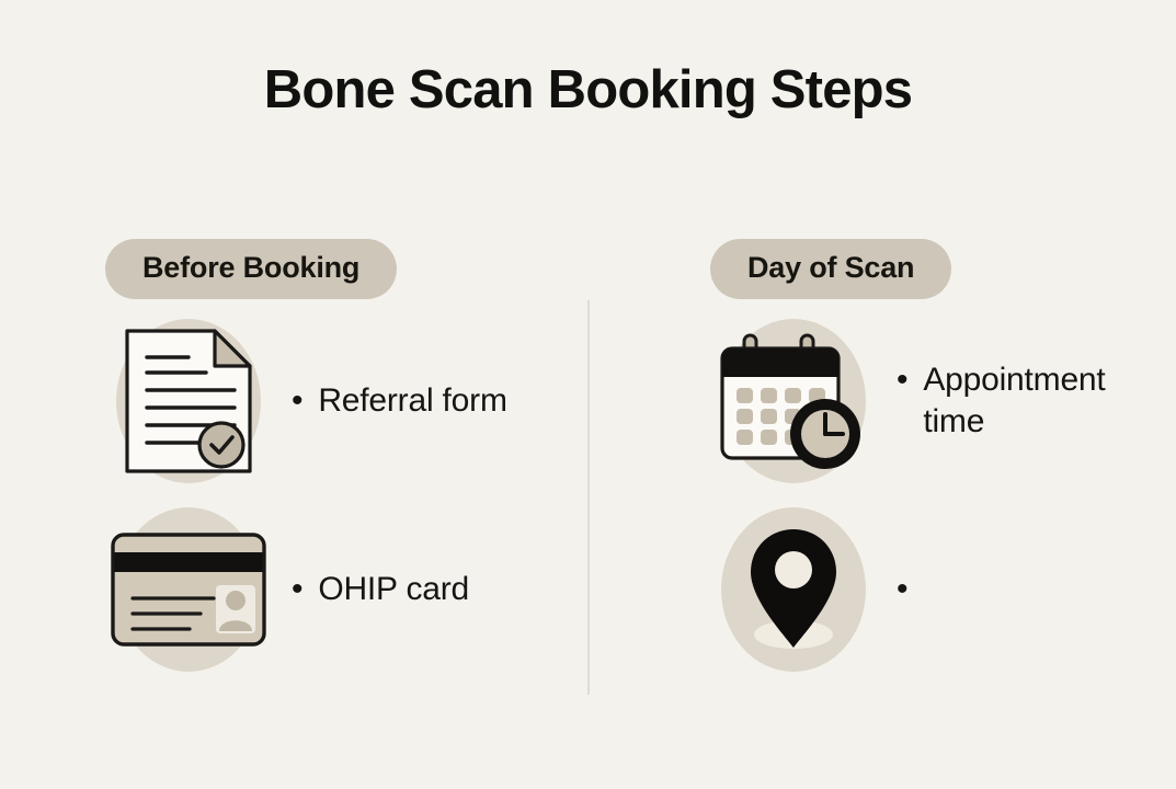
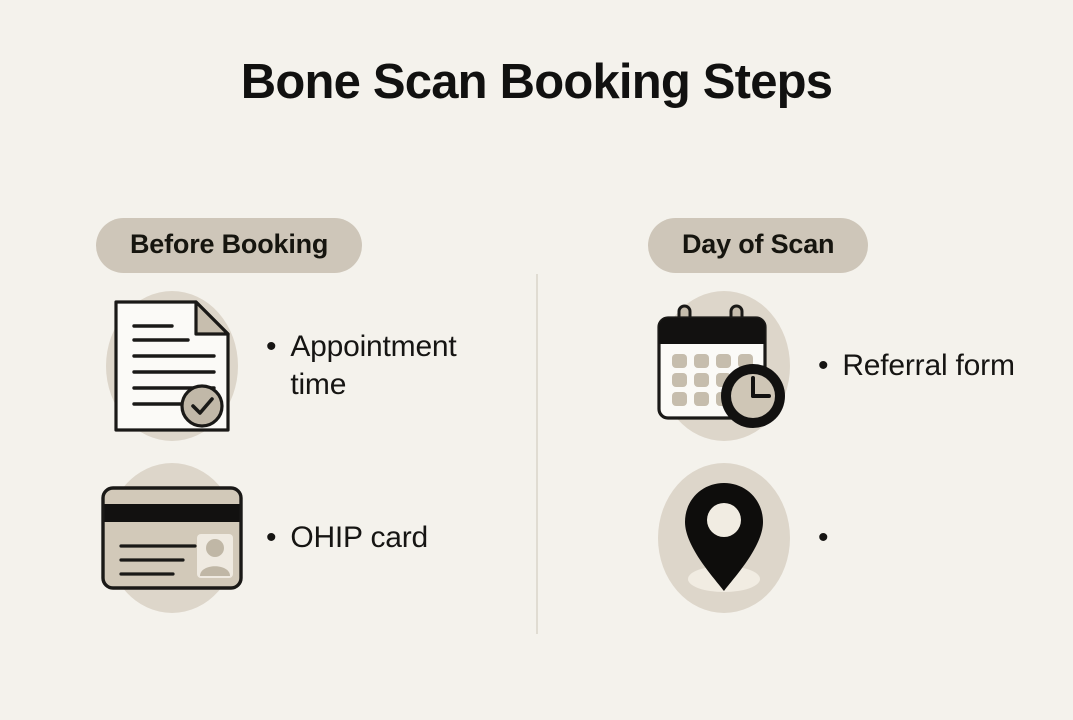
  Bone Scan Booking Steps
  Before Booking
  •
- Referral form
+ Appointment time
  •
  OHIP card
  Day of Scan
  •
- Appointment time
+ Referral form
  •
